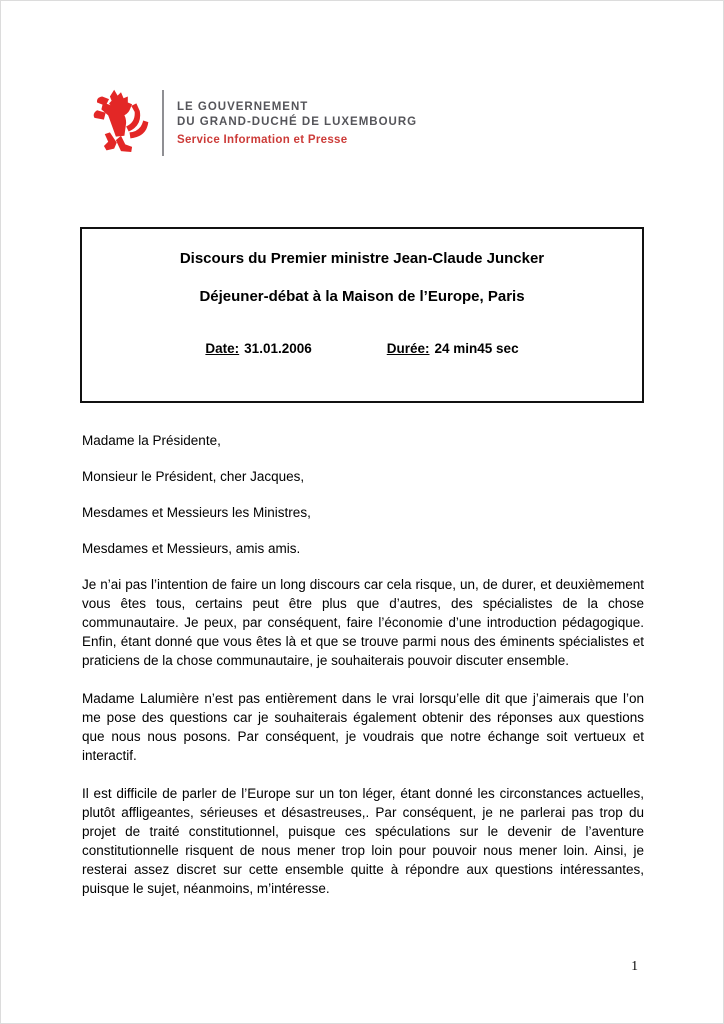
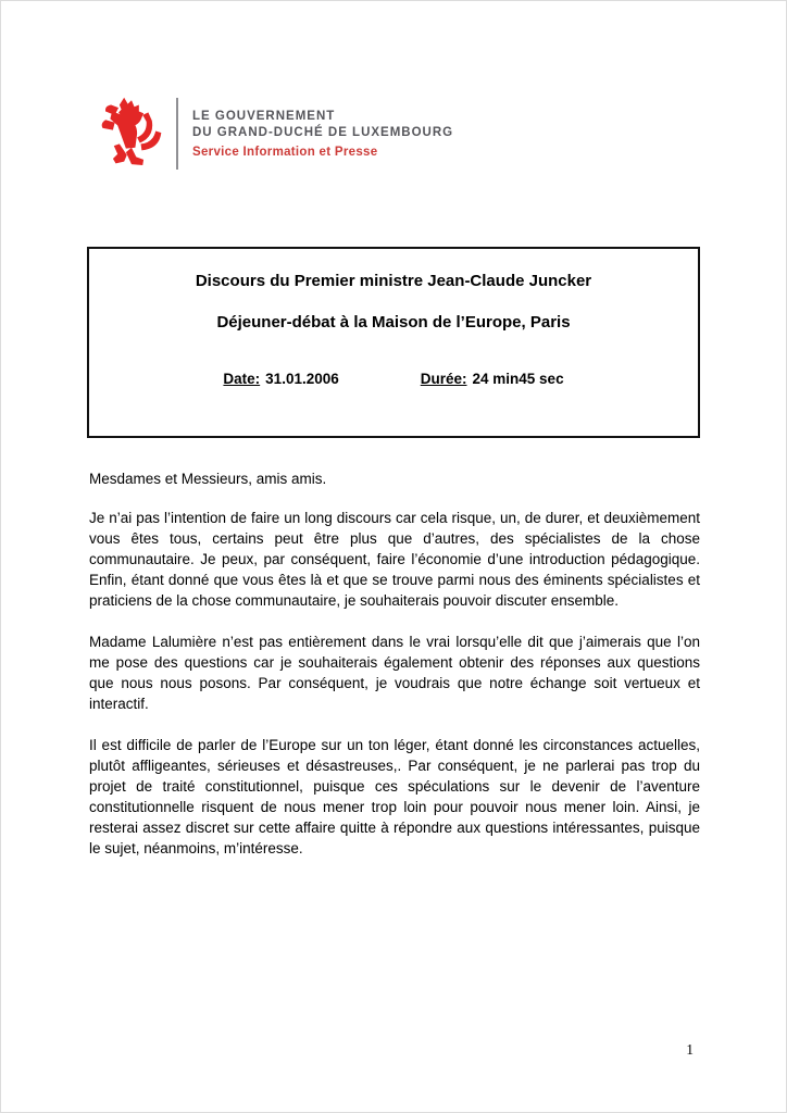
  LE GOUVERNEMENT
  DU GRAND-DUCHÉ DE LUXEMBOURG
  Service Information et Presse
  Discours du Premier ministre Jean-Claude Juncker
  Déjeuner-débat à la Maison de l’Europe, Paris
  Date: 31.01.2006
  Durée: 24 min45 sec
- Madame la Présidente,
- Monsieur le Président, cher Jacques,
- Mesdames et Messieurs les Ministres,
  Mesdames et Messieurs, amis amis.
  Je n’ai pas l’intention de faire un long discours car cela risque, un, de durer, et deuxièmement vous êtes tous, certains peut être plus que d’autres, des spécialistes de la chose communautaire. Je peux, par conséquent, faire l’économie d’une introduction pédagogique. Enfin, étant donné que vous êtes là et que se trouve parmi nous des éminents spécialistes et praticiens de la chose communautaire, je souhaiterais pouvoir discuter ensemble.
  Madame Lalumière n’est pas entièrement dans le vrai lorsqu’elle dit que j’aimerais que l’on me pose des questions car je souhaiterais également obtenir des réponses aux questions que nous nous posons. Par conséquent, je voudrais que notre échange soit vertueux et interactif.
- Il est difficile de parler de l’Europe sur un ton léger, étant donné les circonstances actuelles, plutôt affligeantes, sérieuses et désastreuses,. Par conséquent, je ne parlerai pas trop du projet de traité constitutionnel, puisque ces spéculations sur le devenir de l’aventure constitutionnelle risquent de nous mener trop loin pour pouvoir nous mener loin. Ainsi, je resterai assez discret sur cette ensemble quitte à répondre aux questions intéressantes, puisque le sujet, néanmoins, m’intéresse.
+ Il est difficile de parler de l’Europe sur un ton léger, étant donné les circonstances actuelles, plutôt affligeantes, sérieuses et désastreuses,. Par conséquent, je ne parlerai pas trop du projet de traité constitutionnel, puisque ces spéculations sur le devenir de l’aventure constitutionnelle risquent de nous mener trop loin pour pouvoir nous mener loin. Ainsi, je resterai assez discret sur cette affaire quitte à répondre aux questions intéressantes, puisque le sujet, néanmoins, m’intéresse.
  1
